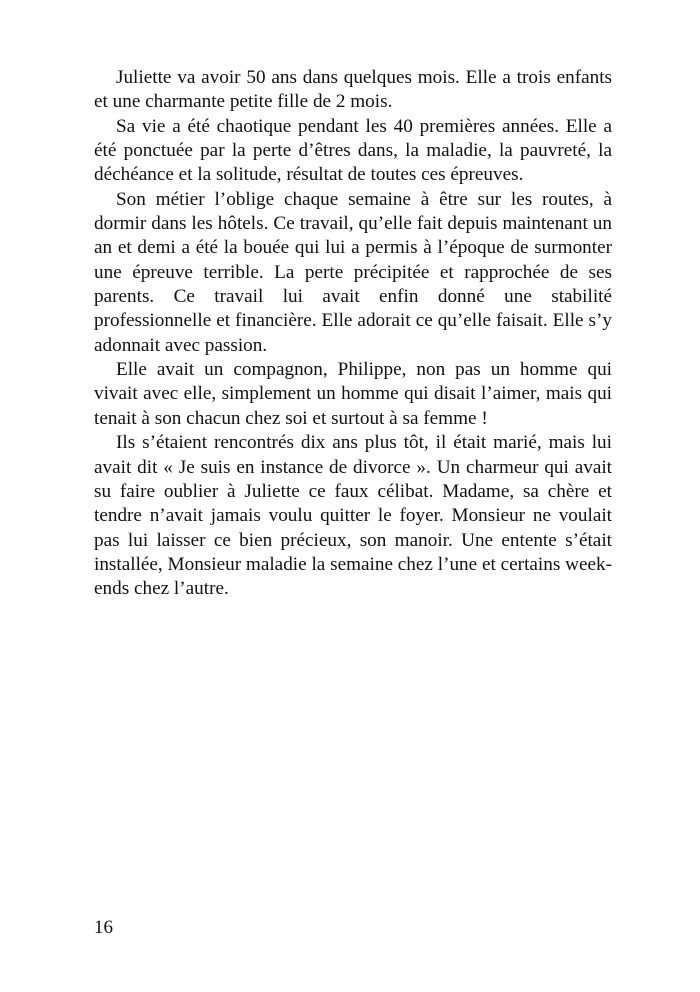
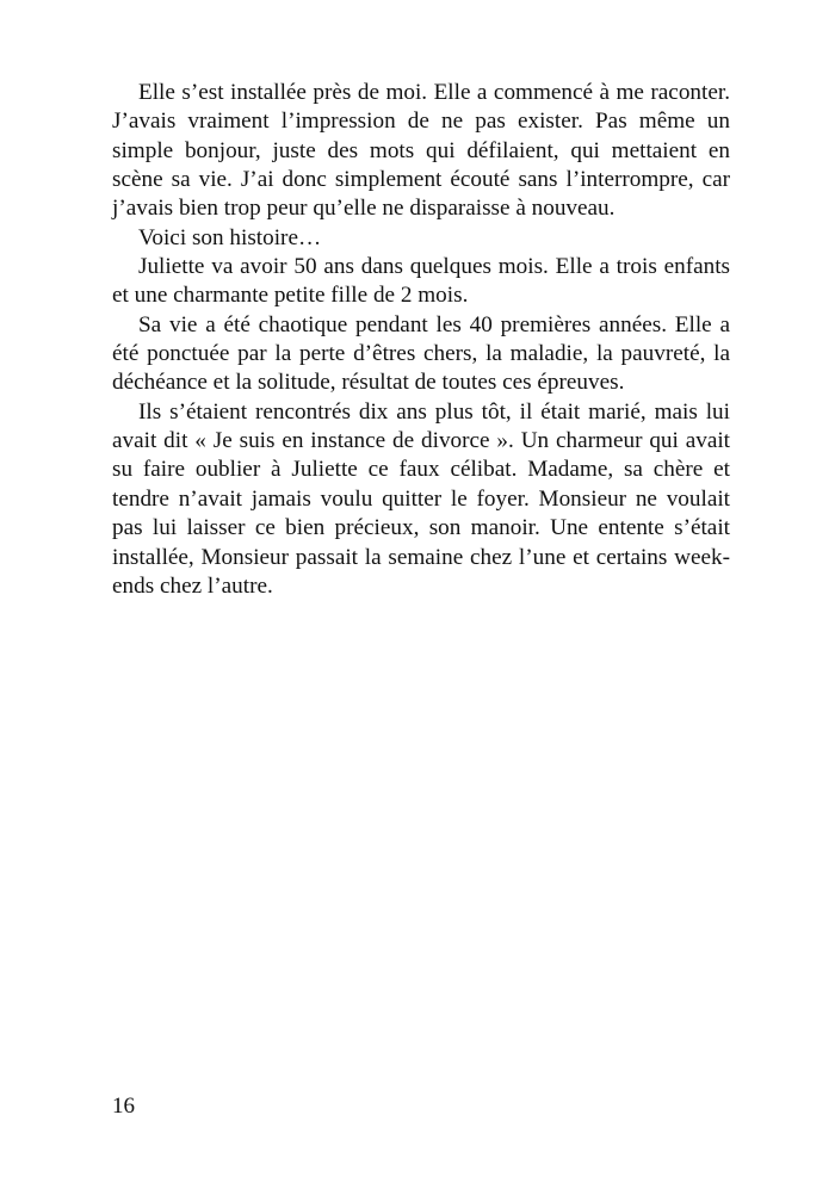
+ Elle s’est installée près de moi. Elle a commencé à me raconter. J’avais vraiment l’impression de ne pas exister. Pas même un simple bonjour, juste des mots qui défilaient, qui mettaient en scène sa vie. J’ai donc simplement écouté sans l’interrompre, car j’avais bien trop peur qu’elle ne disparaisse à nouveau.
+ Voici son histoire…
  Juliette va avoir 50 ans dans quelques mois. Elle a trois enfants et une charmante petite fille de 2 mois.
- Sa vie a été chaotique pendant les 40 premières années. Elle a été ponctuée par la perte d’êtres dans, la maladie, la pauvreté, la déchéance et la solitude, résultat de toutes ces épreuves.
+ Sa vie a été chaotique pendant les 40 premières années. Elle a été ponctuée par la perte d’êtres chers, la maladie, la pauvreté, la déchéance et la solitude, résultat de toutes ces épreuves.
- Son métier l’oblige chaque semaine à être sur les routes, à dormir dans les hôtels. Ce travail, qu’elle fait depuis maintenant un an et demi a été la bouée qui lui a permis à l’époque de surmonter une épreuve terrible. La perte précipitée et rapprochée de ses parents. Ce travail lui avait enfin donné une stabilité professionnelle et financière. Elle adorait ce qu’elle faisait. Elle s’y adonnait avec passion.
- Elle avait un compagnon, Philippe, non pas un homme qui vivait avec elle, simplement un homme qui disait l’aimer, mais qui tenait à son chacun chez soi et surtout à sa femme !
- Ils s’étaient rencontrés dix ans plus tôt, il était marié, mais lui avait dit « Je suis en instance de divorce ». Un charmeur qui avait su faire oublier à Juliette ce faux célibat. Madame, sa chère et tendre n’avait jamais voulu quitter le foyer. Monsieur ne voulait pas lui laisser ce bien précieux, son manoir. Une entente s’était installée, Monsieur maladie la semaine chez l’une et certains week-ends chez l’autre.
+ Ils s’étaient rencontrés dix ans plus tôt, il était marié, mais lui avait dit « Je suis en instance de divorce ». Un charmeur qui avait su faire oublier à Juliette ce faux célibat. Madame, sa chère et tendre n’avait jamais voulu quitter le foyer. Monsieur ne voulait pas lui laisser ce bien précieux, son manoir. Une entente s’était installée, Monsieur passait la semaine chez l’une et certains week-ends chez l’autre.
  16
